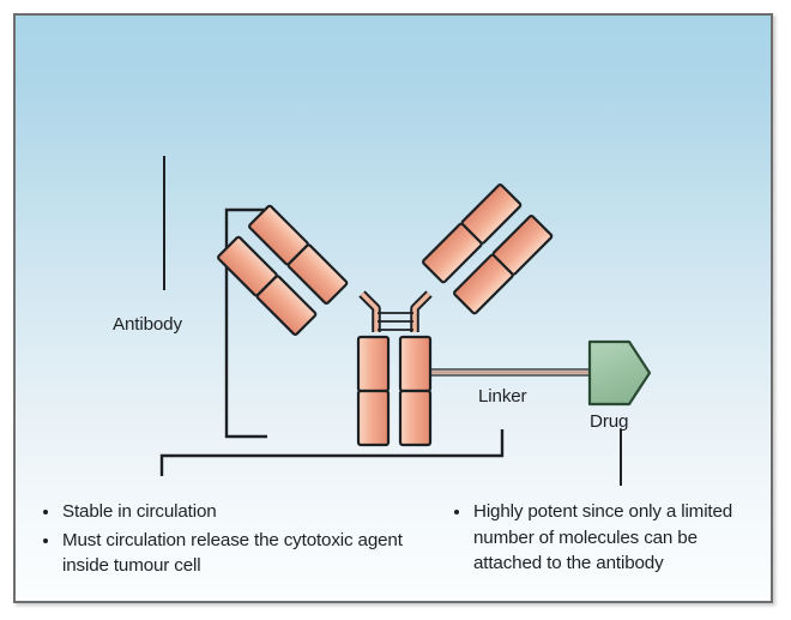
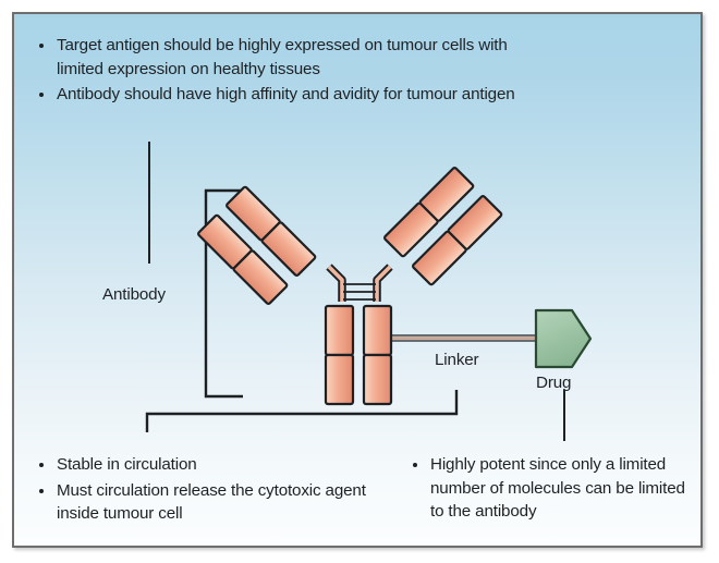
+ Target antigen should be highly expressed on tumour cells with limited expression on healthy tissues
+ Antibody should have high affinity and avidity for tumour antigen
  Stable in circulation
  Must circulation release the cytotoxic agent inside tumour cell
- Highly potent since only a limited number of molecules can be attached to the antibody
+ Highly potent since only a limited number of molecules can be limited to the antibody
  Antibody
  Linker
  Drug
